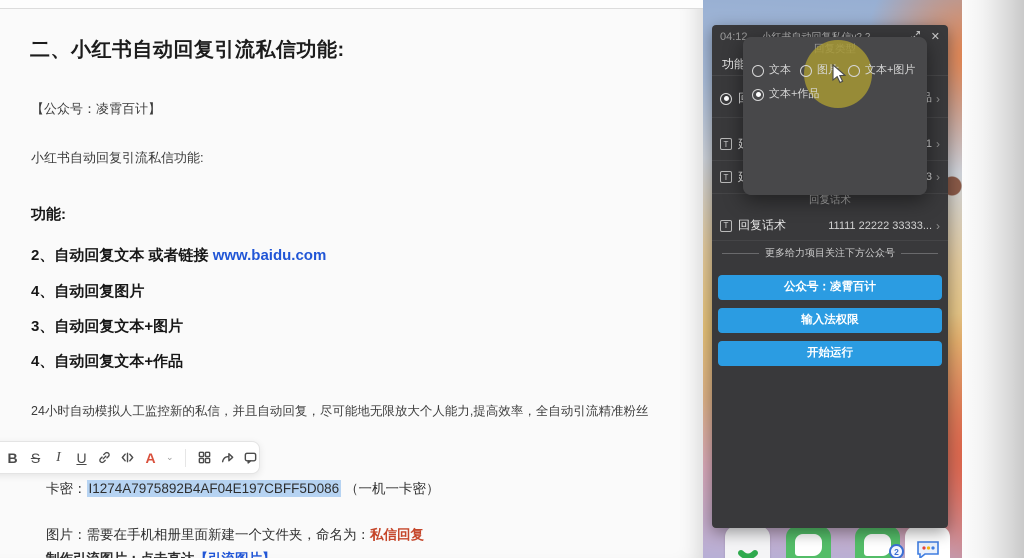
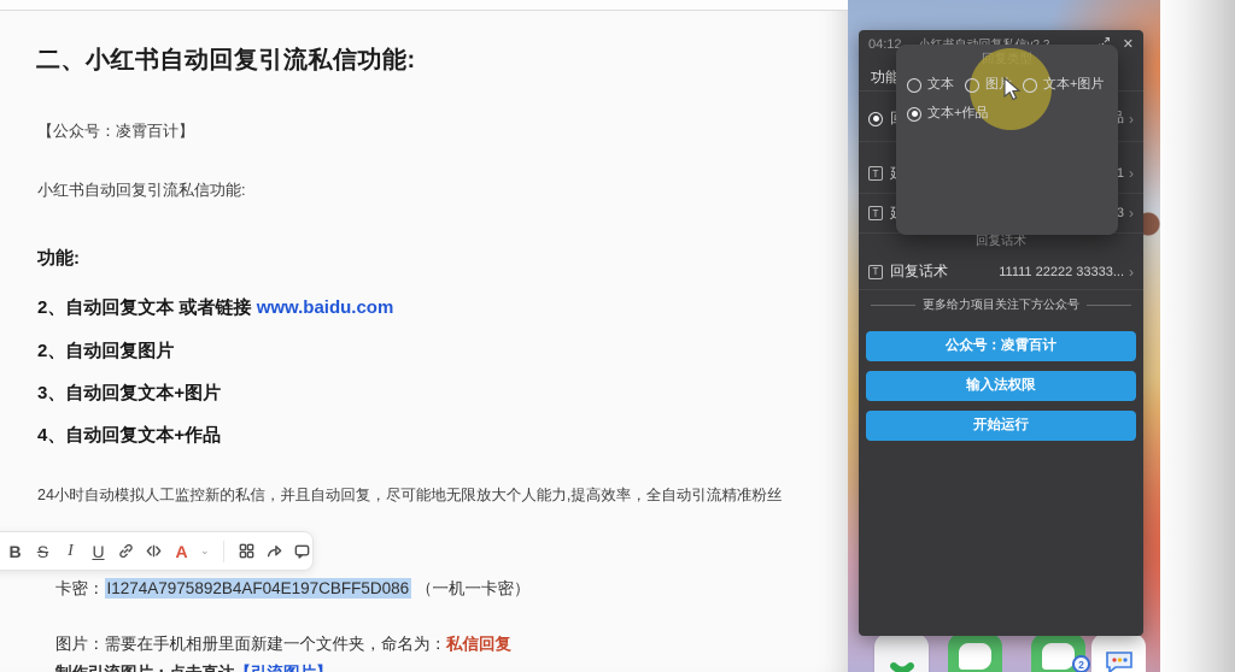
  二、小红书自动回复引流私信功能:
  【公众号：凌霄百计】
  小红书自动回复引流私信功能:
  功能:
  2、自动回复文本 或者链接 www.baidu.com
- 4、自动回复图片
+ 2、自动回复图片
  3、自动回复文本+图片
  4、自动回复文本+作品
  24小时自动模拟人工监控新的私信，并且自动回复，尽可能地无限放大个人能力,提高效率，全自动引流精准粉丝
  B
  S
  I
  U
  A
  ⌄
  卡密： I1274A7975892B4AF04E197CBFF5D086 （一机一卡密）
  图片：需要在手机相册里面新建一个文件夹，命名为：私信回复
  2
  04:12
  ✕
  功能
  ›
  T
  1
  ›
  T
  3
  ›
  回复话术
  T
  回复话术
  11111 22222 33333...
  ›
  更多给力项目关注下方公众号
  公众号：凌霄百计
  输入法权限
  开始运行
  回复类型
  文本
  文本+图片
  文本+作品
